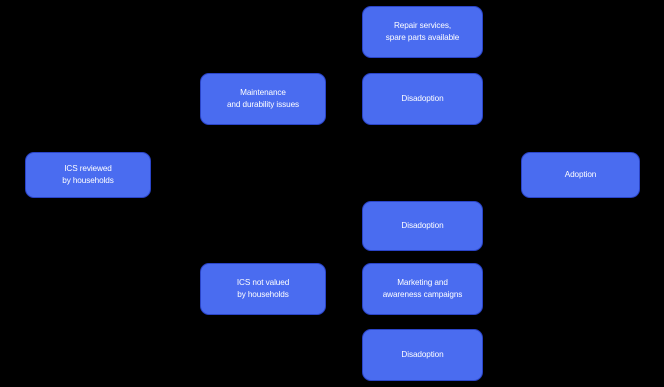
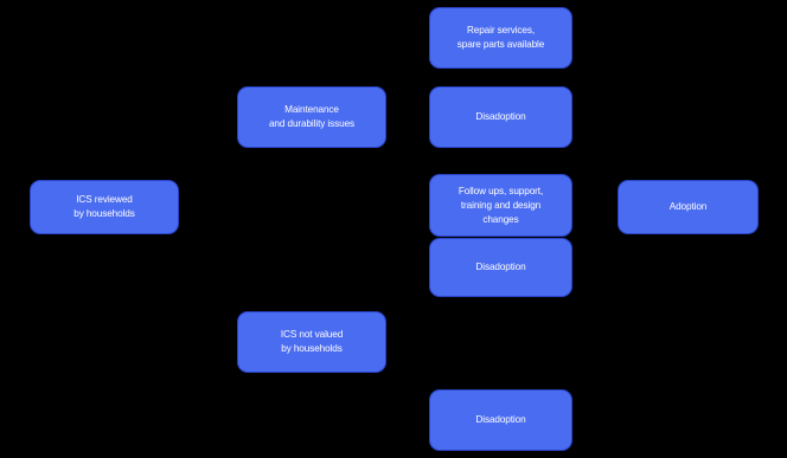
  ICS reviewed
  by households
  Maintenance
  and durability issues
  ICS not valued
  by households
  Repair services,
  spare parts available
  Disadoption
+ Follow ups, support,
+ training and design
+ changes
  Disadoption
- Marketing and
- awareness campaigns
  Disadoption
  Adoption
